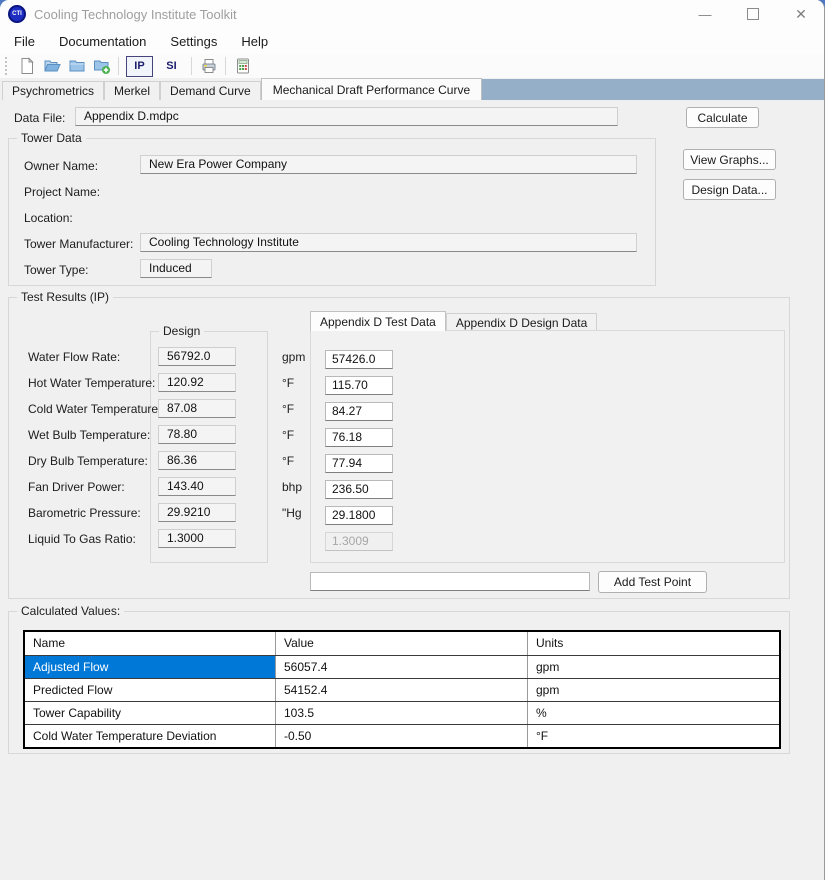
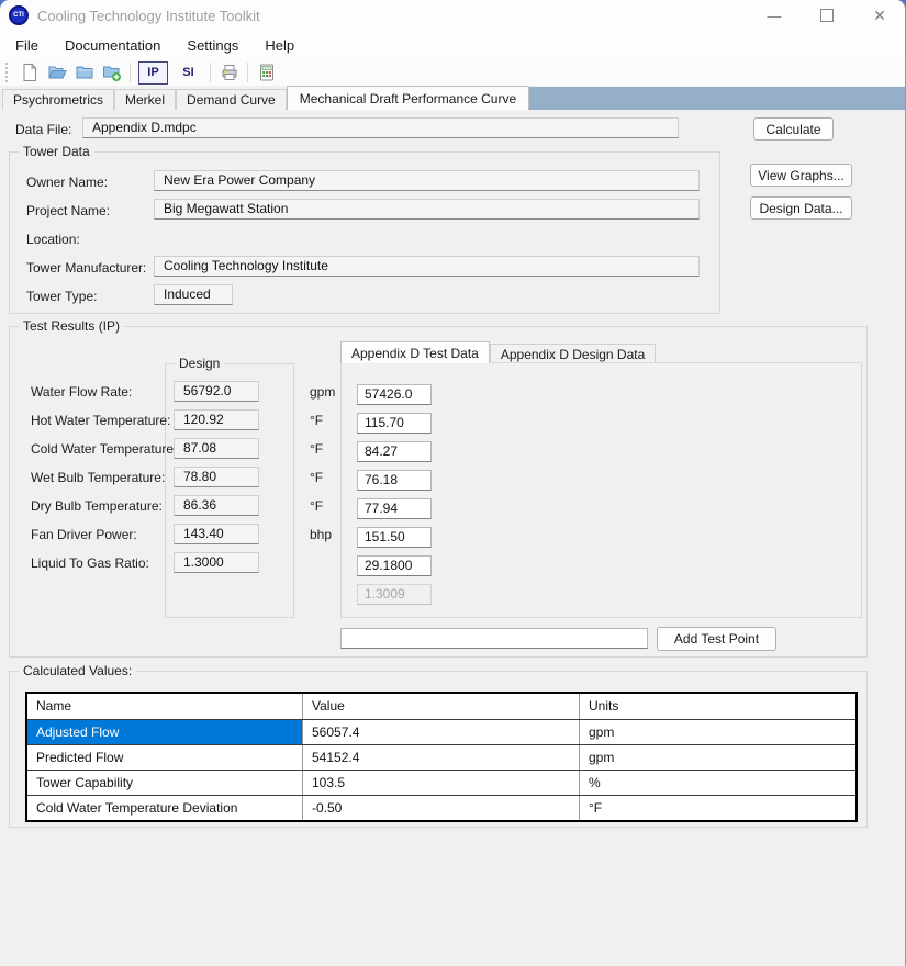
  Cooling Technology Institute Toolkit
  —
  ✕
  File
  Documentation
  Settings
  Help
  IP
  SI
  Psychrometrics
  Merkel
  Demand Curve
  Mechanical Draft Performance Curve
  Data File:
  Appendix D.mdpc
  Calculate
  Tower Data
  Owner Name:
  New Era Power Company
  Project Name:
+ Big Megawatt Station
  Location:
  Tower Manufacturer:
  Cooling Technology Institute
  Tower Type:
  Induced
  View Graphs...
  Design Data...
  Test Results (IP)
  Design
  Water Flow Rate:
  56792.0
  gpm
  Hot Water Temperature:
  120.92
  °F
  Cold Water Temperature
  87.08
  °F
  Wet Bulb Temperature:
  78.80
  °F
  Dry Bulb Temperature:
  86.36
  °F
  Fan Driver Power:
  143.40
  bhp
- Barometric Pressure:
- 29.9210
- "Hg
  Liquid To Gas Ratio:
  1.3000
  Appendix D Test Data
  Appendix D Design Data
  57426.0
  115.70
  84.27
  76.18
  77.94
- 236.50
+ 151.50
  29.1800
  1.3009
  Add Test Point
  Calculated Values:
  Name
  Value
  Units
  Adjusted Flow
  56057.4
  gpm
  Predicted Flow
  54152.4
  gpm
  Tower Capability
  103.5
  %
  Cold Water Temperature Deviation
  -0.50
  °F
